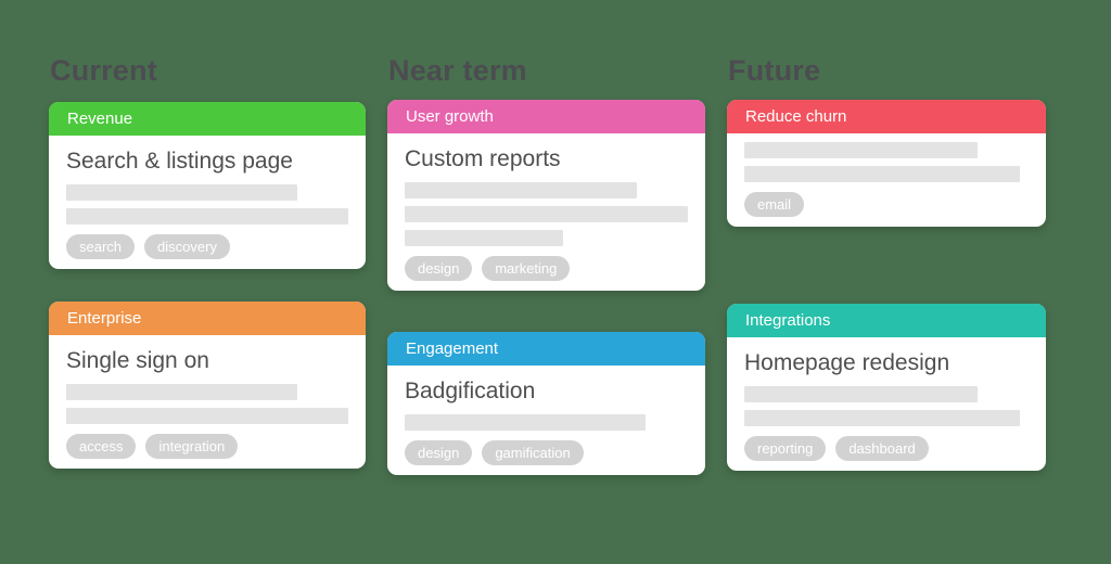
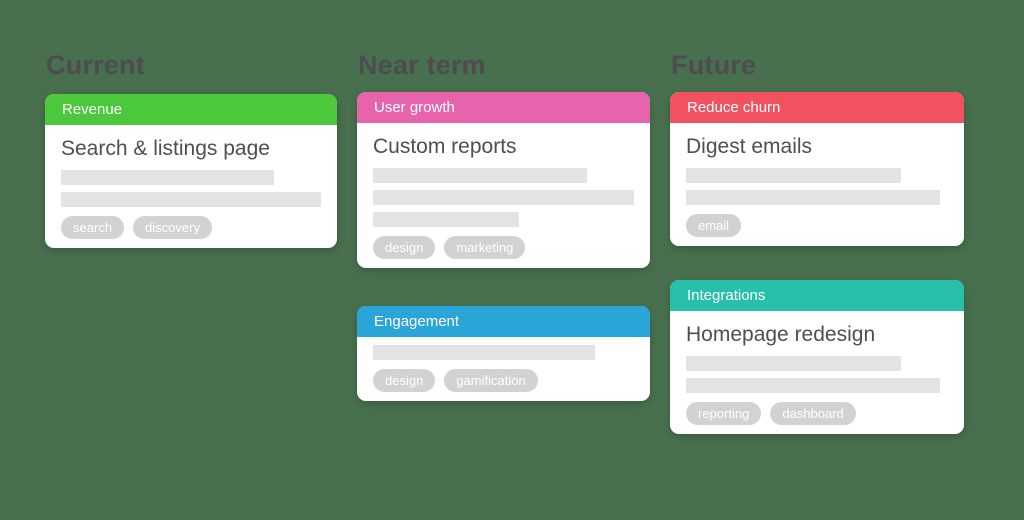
  Current
  Revenue
  Search & listings page
  search
  discovery
- Enterprise
- Single sign on
- access
- integration
  Near term
  User growth
  Custom reports
  design
  marketing
  Engagement
- Badgification
  design
  gamification
  Future
  Reduce churn
+ Digest emails
  email
  Integrations
  Homepage redesign
  reporting
  dashboard
